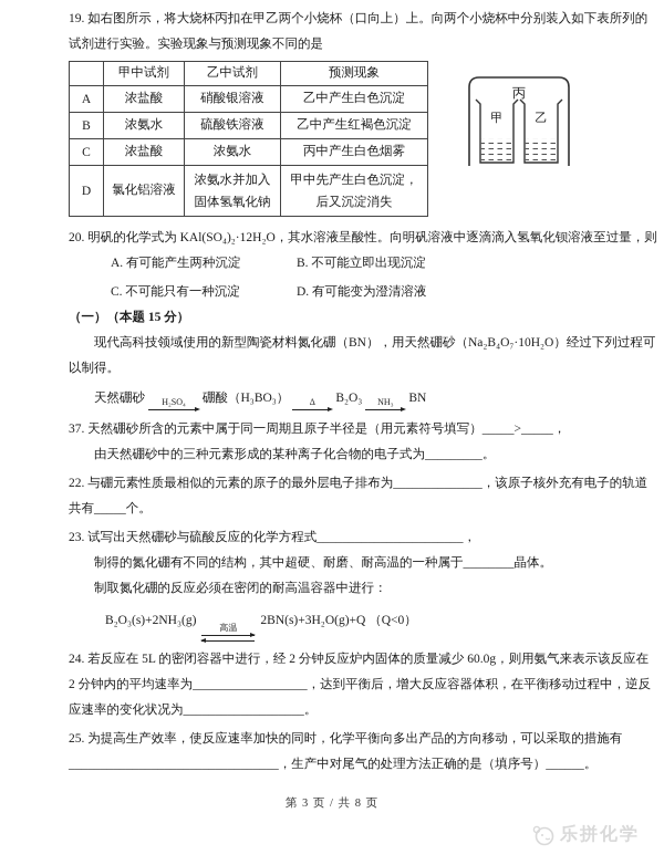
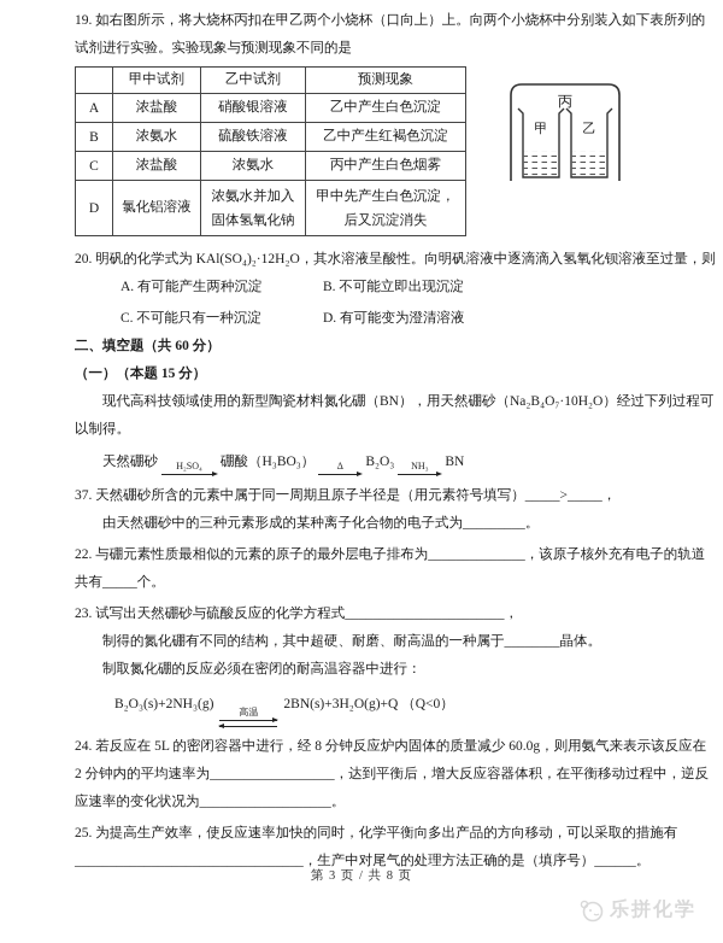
  19. 如右图所示，将大烧杯丙扣在甲乙两个小烧杯（口向上）上。向两个小烧杯中分别装入如下表所列的
  试剂进行实验。实验现象与预测现象不同的是
  	甲中试剂	乙中试剂	预测现象
  A	浓盐酸	硝酸银溶液	乙中产生白色沉淀
  B	浓氨水	硫酸铁溶液	乙中产生红褐色沉淀
  C	浓盐酸	浓氨水	丙中产生白色烟雾
  D	氯化铝溶液	浓氨水并加入 固体氢氧化钠	甲中先产生白色沉淀， 后又沉淀消失
  丙
  甲
  乙
  20. 明矾的化学式为 KAl(SO₄)₂·12H₂O，其水溶液呈酸性。向明矾溶液中逐滴滴入氢氧化钡溶液至过量，则
  A. 有可能产生两种沉淀
  B. 不可能立即出现沉淀
  C. 不可能只有一种沉淀
  D. 有可能变为澄清溶液
+ 二、填空题（共 60 分）
  （一）（本题 15 分）
  现代高科技领域使用的新型陶瓷材料氮化硼（BN），用天然硼砂（Na₂B₄O₇·10H₂O）经过下列过程可
  以制得。
  天然硼砂
  H₂SO₄
  硼酸（H₃BO₃）
  Δ
  B₂O₃
  NH₃
  BN
  37. 天然硼砂所含的元素中属于同一周期且原子半径是（用元素符号填写）_____>_____，
  由天然硼砂中的三种元素形成的某种离子化合物的电子式为_________。
  22. 与硼元素性质最相似的元素的原子的最外层电子排布为______________，该原子核外充有电子的轨道
  共有_____个。
  23. 试写出天然硼砂与硫酸反应的化学方程式_______________________，
  制得的氮化硼有不同的结构，其中超硬、耐磨、耐高温的一种属于________晶体。
  制取氮化硼的反应必须在密闭的耐高温容器中进行：
  B₂O₃(s)+2NH₃(g)
  高温
  2BN(s)+3H₂O(g)+Q （Q<0）
- 24. 若反应在 5L 的密闭容器中进行，经 2 分钟反应炉内固体的质量减少 60.0g，则用氨气来表示该反应在
+ 24. 若反应在 5L 的密闭容器中进行，经 8 分钟反应炉内固体的质量减少 60.0g，则用氨气来表示该反应在
  2 分钟内的平均速率为__________________，达到平衡后，增大反应容器体积，在平衡移动过程中，逆反
  应速率的变化状况为___________________。
  25. 为提高生产效率，使反应速率加快的同时，化学平衡向多出产品的方向移动，可以采取的措施有
  _________________________________，生产中对尾气的处理方法正确的是（填序号）______。
  第 3 页 / 共 8 页
  乐拼化学
